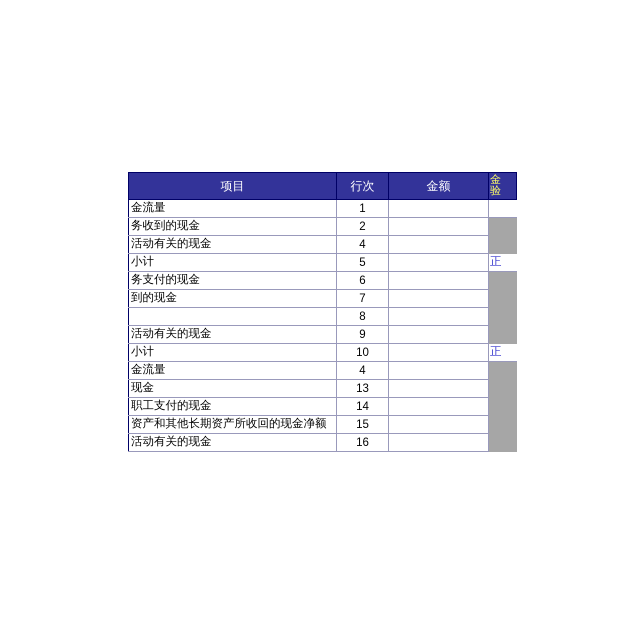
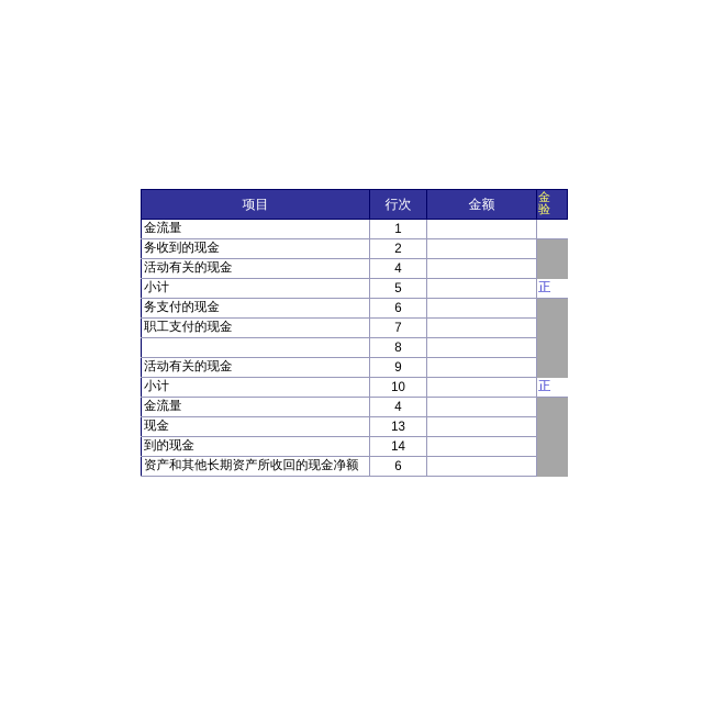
  项目	行次	金额	金 验
  金流量	1
  务收到的现金	2
  活动有关的现金	4
  小计	5		正
  务支付的现金	6
- 到的现金	7
+ 职工支付的现金	7
  	8
  活动有关的现金	9
  小计	10		正
  金流量	4
  现金	13
- 职工支付的现金	14
+ 到的现金	14
- 资产和其他长期资产所收回的现金净额	15
+ 资产和其他长期资产所收回的现金净额	6
- 活动有关的现金	16
